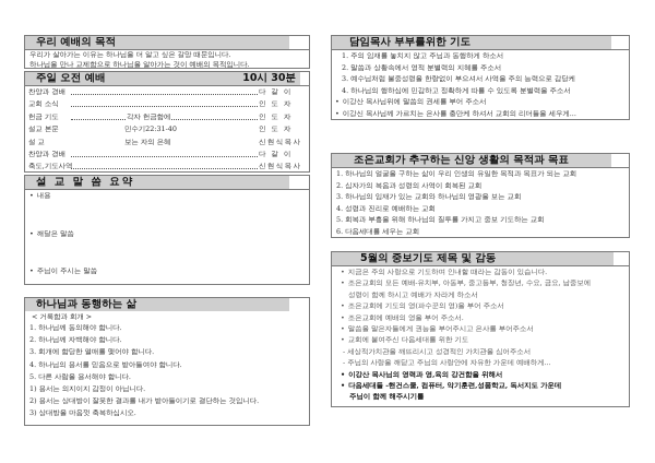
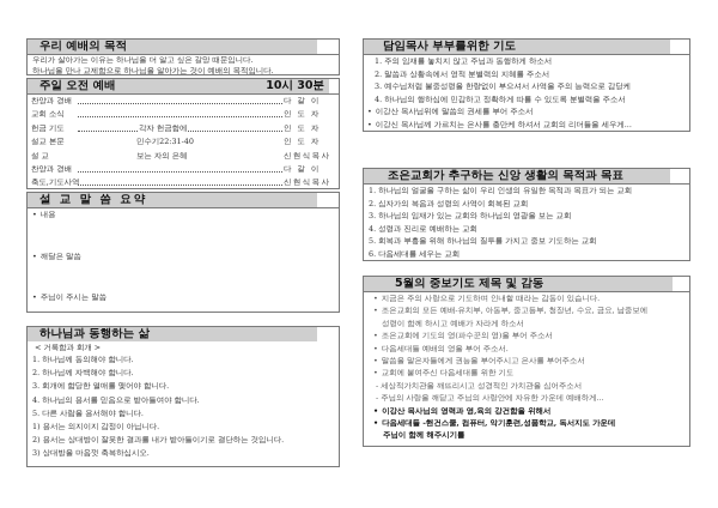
  우리 예배의 목적
  우리가 살아가는 이유는 하나님을 더 알고 싶은 갈망 때문입니다.
  하나님을 만나 교제함으로 하나님을 알아가는 것이 예배의 목적입니다.
  주일 오전 예배
  10시 30분
  찬양과 경배
  다 같 이
  교회 소식
  인 도 자
  헌금 기도
  각자 헌금함에
  인 도 자
  설교 본문
  민수기22:31-40
  인 도 자
  설 교
  보는 자의 은혜
  신현식목사
  찬양과 경배
  다 같 이
  축도,기도사역
  신현식목사
  설 교 말 씀 요약
  내용
  깨달은 말씀
  주님이 주시는 말씀
  하나님과 동행하는 삶
  < 거룩함과 회개 >
  1. 하나님께 동의해야 합니다.
  2. 하나님께 자백해야 합니다.
  3. 회개에 합당한 열매를 맺어야 합니다.
  4. 하나님의 용서를 믿음으로 받아들여야 합니다.
  5. 다른 사람을 용서해야 합니다.
  1) 용서는 의지이지 감정이 아닙니다.
  2) 용서는 상대방이 잘못한 결과를 내가 받아들이기로 결단하는 것입니다.
  3) 상대방을 마음껏 축복하십시오.
  담임목사 부부를위한 기도
  1. 주의 임재를 놓치지 않고 주님과 동행하게 하소서
  3. 예수님처럼 불중성령을 한량없이 부으셔서 사역을 주의 능력으로 감당케
  4. 하나님의 행하심에 민감하고 정확하게 따를 수 있도록 분별력을 주소서
  이강산 목사님위에 말씀의 권세를 부어 주소서
  이강신 목사님께 가르치는 은사를 충만케 하셔서 교회의 리더들을 세우게...
  조은교회가 추구하는 신앙 생활의 목적과 목표
  1. 하나님의 얼굴을 구하는 삶이 우리 인생의 유일한 목적과 목표가 되는 교회
  2. 십자가의 복음과 성령의 사역이 회복된 교회
  3. 하나님의 임재가 있는 교회와 하나님의 영광을 보는 교회
  4. 성령과 진리로 예배하는 교회
  5. 회복과 부흥을 위해 하나님의 질투를 가지고 중보 기도하는 교회
  6. 다음세대를 세우는 교회
  5월의 중보기도 제목 및 감동
  지금은 주의 사랑으로 기도하며 인내할 때라는 감동이 있습니다.
  성령이 함께 하시고 예배가 자라게 하소서
  조은교회에 기도의 영(파수꾼의 영)을 부어 주소서
- 조은교회에 예배의 영을 부어 주소서.
+ 다음세대들 예배의 영을 부어 주소서.
  말씀을 맡은자들에게 권능을 부어주시고 은사를 부어주소서
  교회에 붙여주신 다음세대를 위한 기도
  - 세상적가치관을 깨뜨리시고 성경적인 가치관을 심어주소서
  - 주님의 사랑을 깨닫고 주님의 사랑안에 자유한 가운데 예배하게...
  이강산 목사님의 영력과 영,육의 강건함을 위해서
  다음세대들 -핸건스쿨, 컴퓨터, 악기훈련,성품학교, 독서지도 가운데
  주님이 함께 해주시기를
